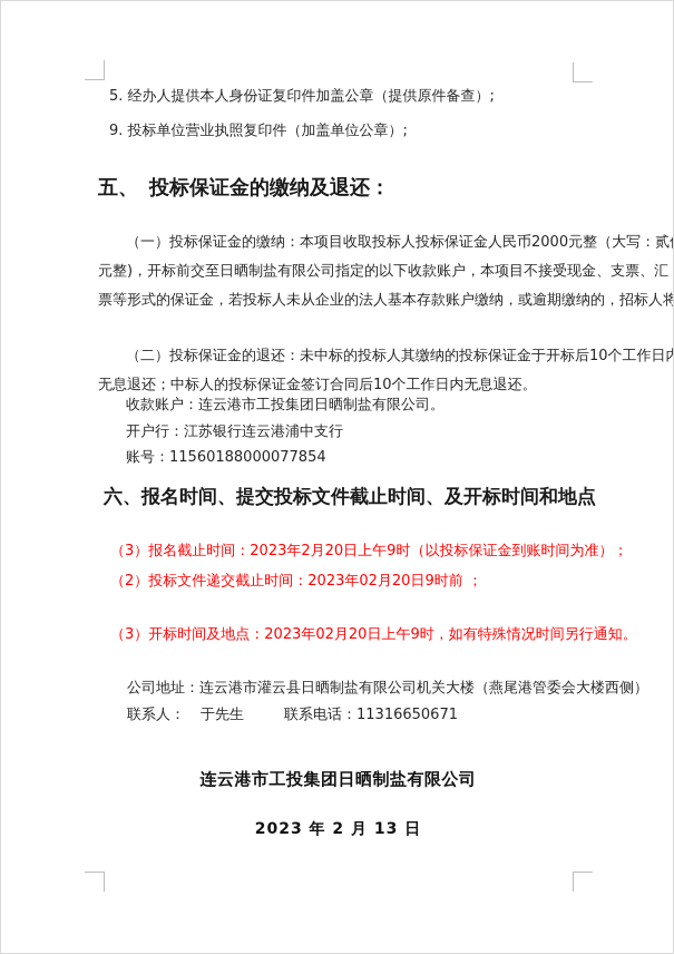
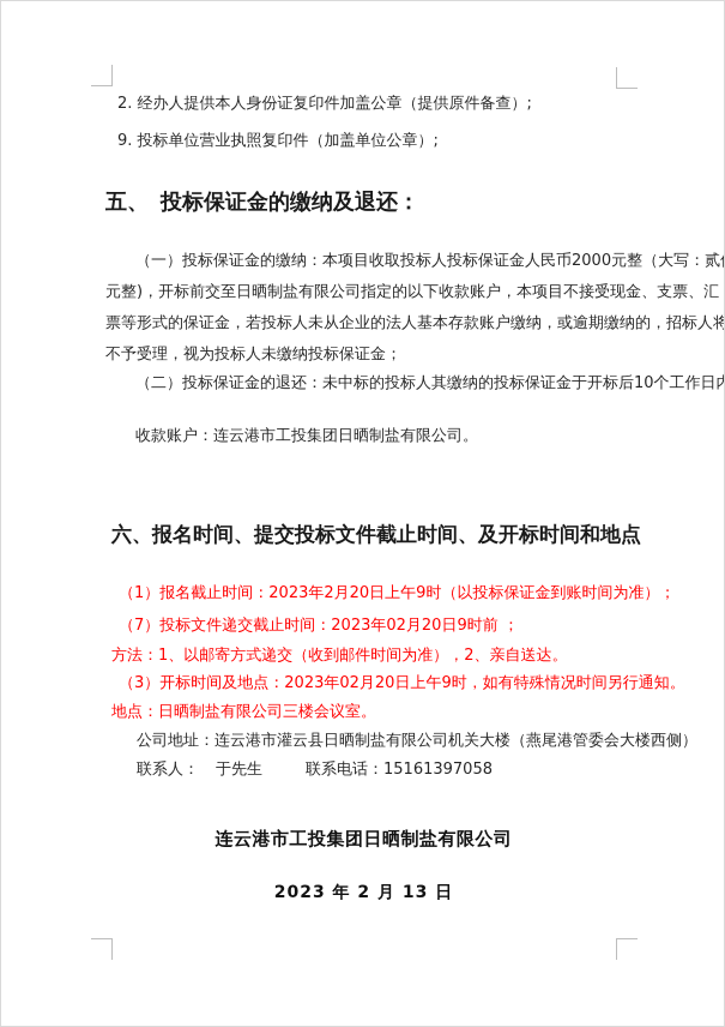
- 5. 经办人提供本人身份证复印件加盖公章（提供原件备查）;
+ 2. 经办人提供本人身份证复印件加盖公章（提供原件备查）;
  9. 投标单位营业执照复印件（加盖单位公章）;
  五、 投标保证金的缴纳及退还：
  （一）投标保证金的缴纳：本项目收取投标人投标保证金人民币2000元整（大写：贰
  元整)，开标前交至日晒制盐有限公司指定的以下收款账户，本项目不接受现金、支票、汇
  票等形式的保证金，若投标人未从企业的法人基本存款账户缴纳，或逾期缴纳的，招标人将
+ 不予受理，视为投标人未缴纳投标保证金；
  （二）投标保证金的退还：未中标的投标人其缴纳的投标保证金于开标后10个工作日
- 无息退还；中标人的投标保证金签订合同后10个工作日内无息退还。
  收款账户：连云港市工投集团日晒制盐有限公司。
- 开户行：江苏银行连云港浦中支行
- 账号：11560188000077854
  六、报名时间、提交投标文件截止时间、及开标时间和地点
- （3）报名截止时间：2023年2月20日上午9时（以投标保证金到账时间为准）；
+ （1）报名截止时间：2023年2月20日上午9时（以投标保证金到账时间为准）；
- （2）投标文件递交截止时间：2023年02月20日9时前 ；
+ （7）投标文件递交截止时间：2023年02月20日9时前 ；
+ 方法：1、以邮寄方式递交（收到邮件时间为准），2、亲自送达。
  （3）开标时间及地点：2023年02月20日上午9时，如有特殊情况时间另行通知。
+ 地点：日晒制盐有限公司三楼会议室。
  公司地址：连云港市灌云县日晒制盐有限公司机关大楼（燕尾港管委会大楼西侧）
- 联系人： 于先生 联系电话：11316650671
+ 联系人： 于先生 联系电话：15161397058
  连云港市工投集团日晒制盐有限公司
  2023 年 2 月 13 日
